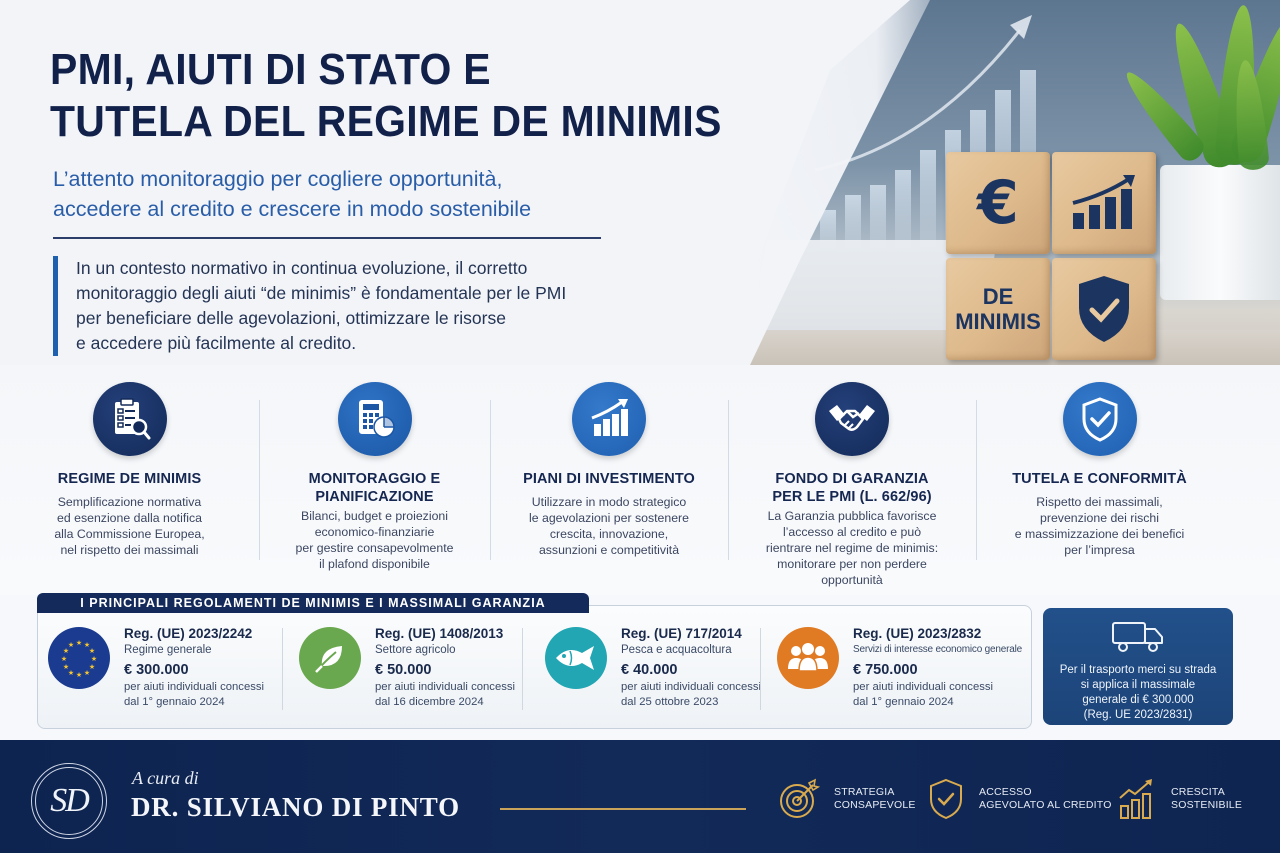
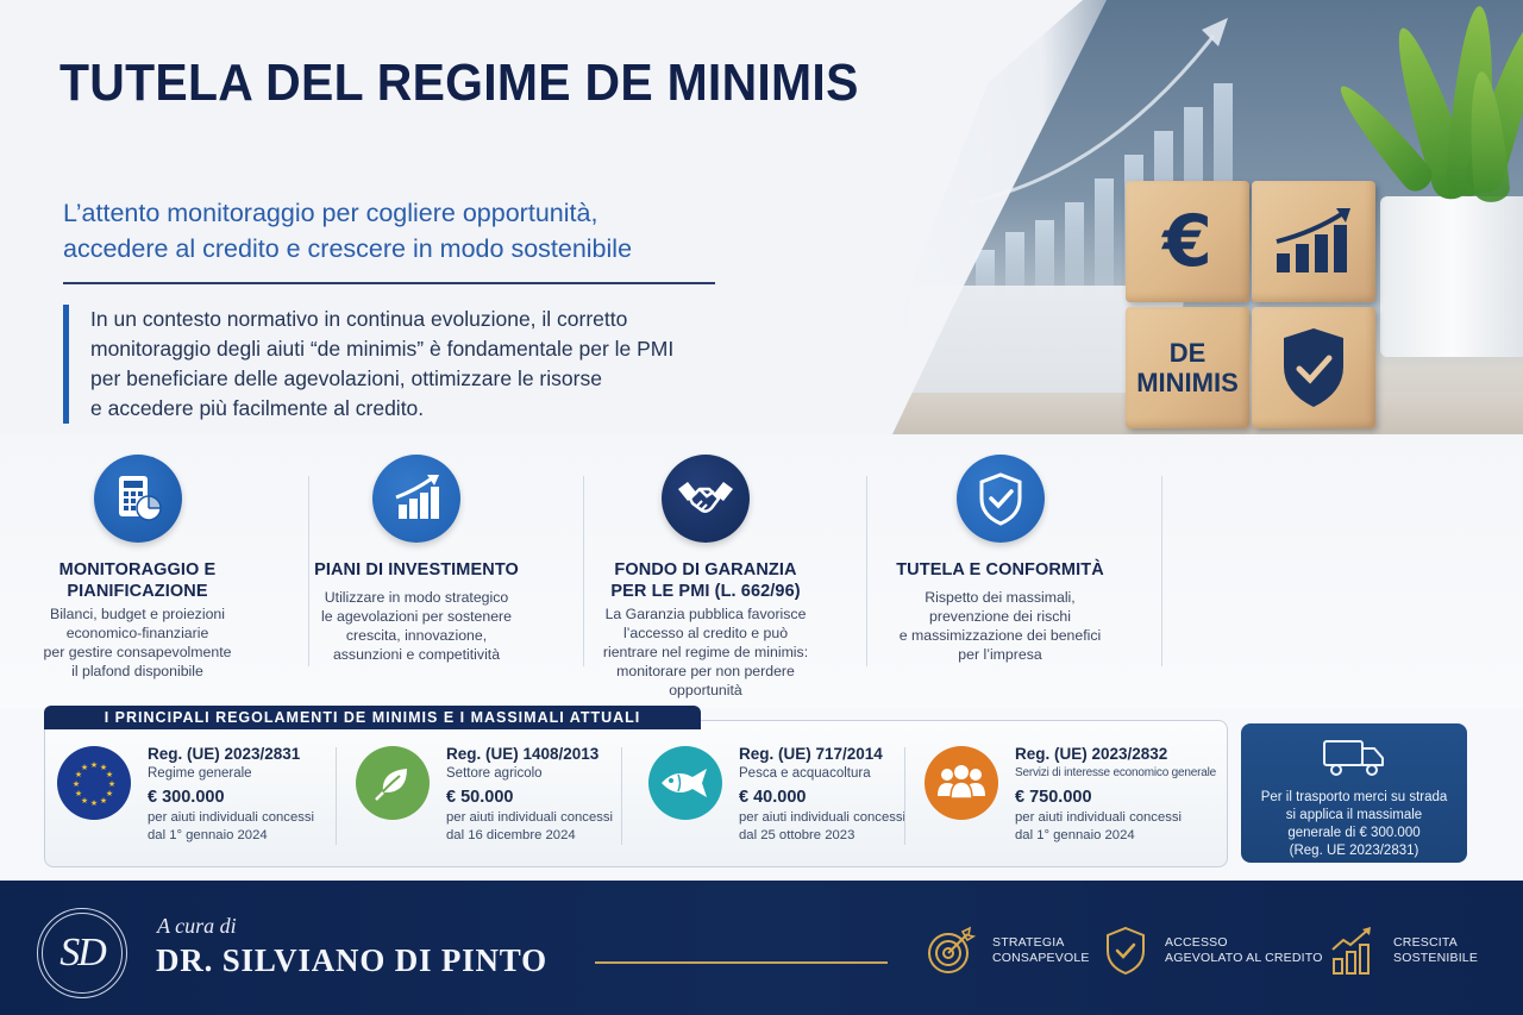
  €
  DE
  MINIMIS
- PMI, AIUTI DI STATO E
  TUTELA DEL REGIME DE MINIMIS
  L’attento monitoraggio per cogliere opportunità,
  accedere al credito e crescere in modo sostenibile
  In un contesto normativo in continua evoluzione, il corretto
  monitoraggio degli aiuti “de minimis” è fondamentale per le PMI
  per beneficiare delle agevolazioni, ottimizzare le risorse
  e accedere più facilmente al credito.
- REGIME DE MINIMIS
- Semplificazione normativa
- ed esenzione dalla notifica
- alla Commissione Europea,
- nel rispetto dei massimali
  MONITORAGGIO E
  PIANIFICAZIONE
  Bilanci, budget e proiezioni
  economico-finanziarie
  per gestire consapevolmente
  il plafond disponibile
  PIANI DI INVESTIMENTO
  Utilizzare in modo strategico
  le agevolazioni per sostenere
  crescita, innovazione,
  assunzioni e competitività
  FONDO DI GARANZIA
  PER LE PMI (L. 662/96)
  La Garanzia pubblica favorisce
  l’accesso al credito e può
  rientrare nel regime de minimis:
  monitorare per non perdere
  opportunità
  TUTELA E CONFORMITÀ
  Rispetto dei massimali,
  prevenzione dei rischi
  e massimizzazione dei benefici
  per l’impresa
- I PRINCIPALI REGOLAMENTI DE MINIMIS E I MASSIMALI GARANZIA
+ I PRINCIPALI REGOLAMENTI DE MINIMIS E I MASSIMALI ATTUALI
- Reg. (UE) 2023/2242
+ Reg. (UE) 2023/2831
  Regime generale
  € 300.000
  per aiuti individuali concessi
  dal 1° gennaio 2024
  Reg. (UE) 1408/2013
  Settore agricolo
  € 50.000
  per aiuti individuali concessi
  dal 16 dicembre 2024
  Reg. (UE) 717/2014
  Pesca e acquacoltura
  € 40.000
  per aiuti individuali concess
  dal 25 ottobre 2023
  Reg. (UE) 2023/2832
  Servizi di interesse economico generale
  € 750.000
  per aiuti individuali concessi
  dal 1° gennaio 2024
  Per il trasporto merci su strada
  si applica il massimale
  generale di € 300.000
  (Reg. UE 2023/2831)
  SD
  A cura di
  DR. SILVIANO DI PINTO
  STRATEGIA
  CONSAPEVOLE
  ACCESSO
  AGEVOLATO AL CREDITO
  CRESCITA
  SOSTENIBILE
